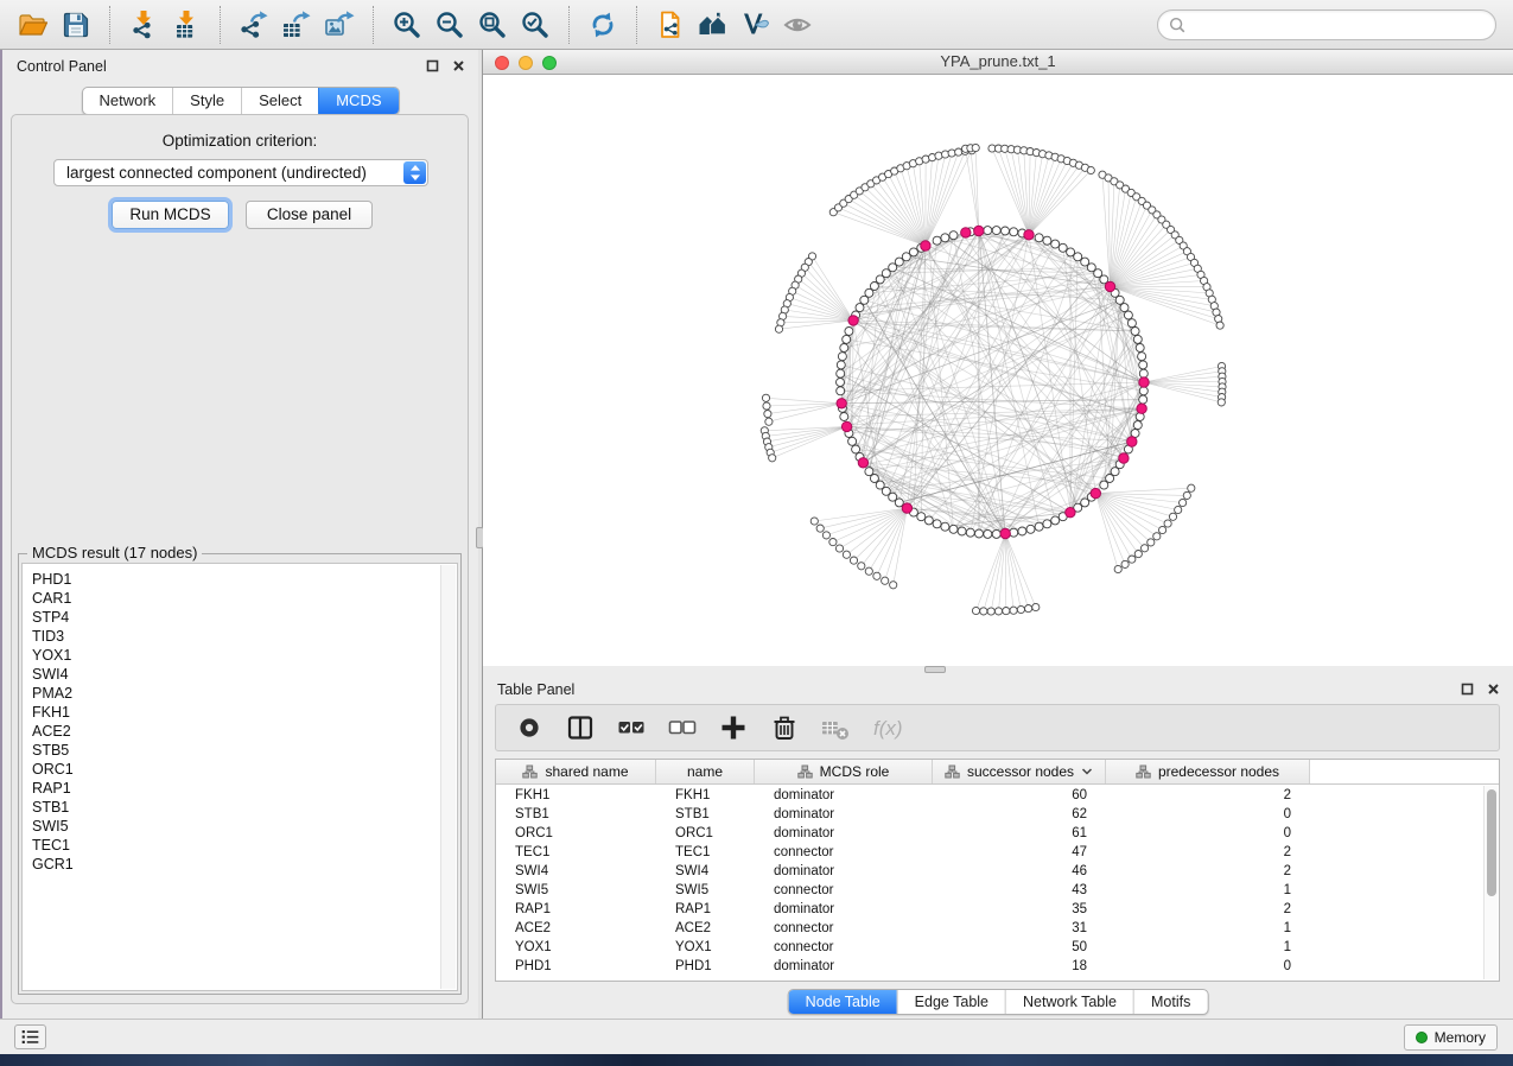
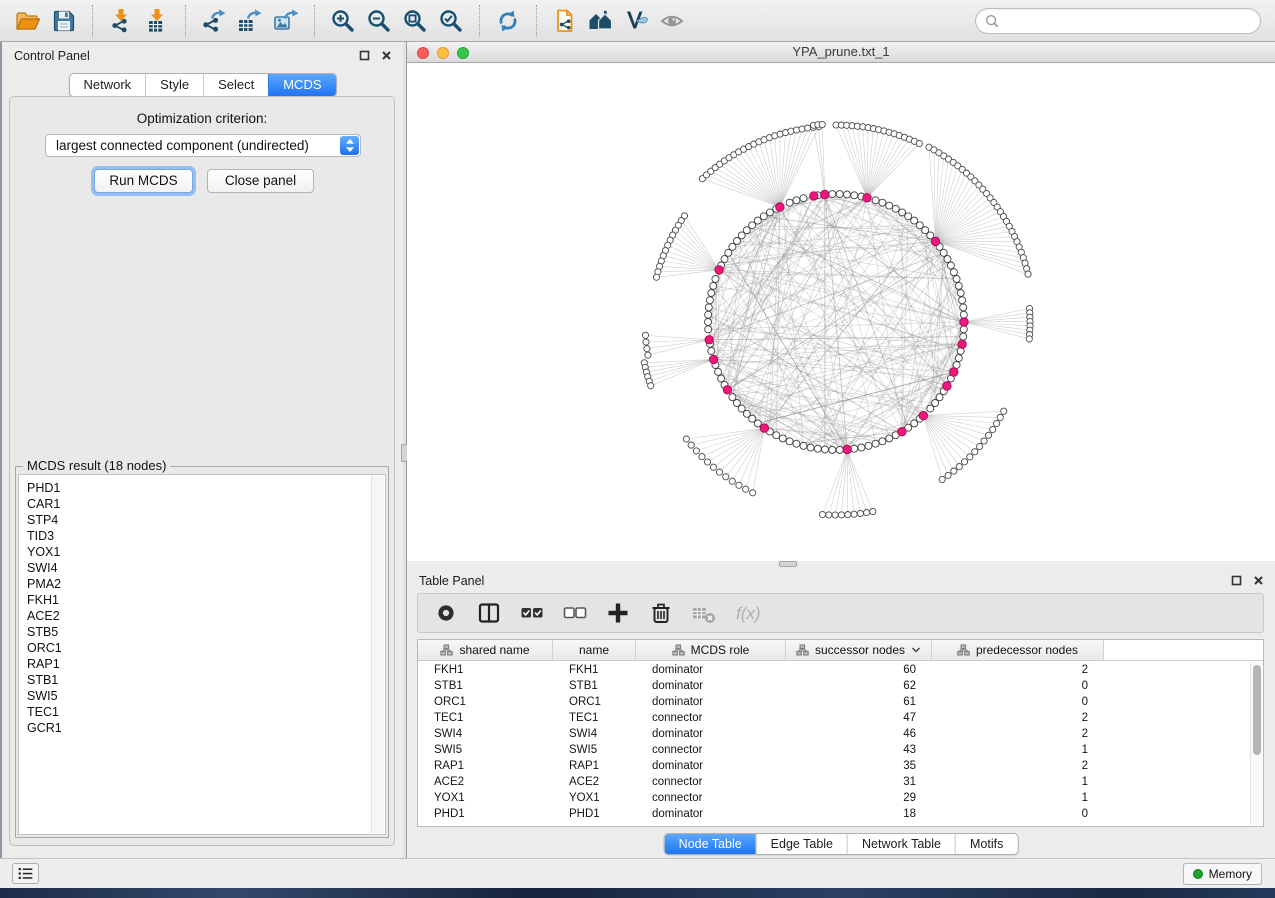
  Control Panel
  Network
  Style
  Select
  MCDS
  Optimization criterion:
  largest connected component (undirected)
  Run MCDS
  Close panel
- MCDS result (17 nodes)
+ MCDS result (18 nodes)
  PHD1
  CAR1
  STP4
  TID3
  YOX1
  SWI4
  PMA2
  FKH1
  ACE2
  STB5
  ORC1
  RAP1
  STB1
  SWI5
  TEC1
  GCR1
  YPA_prune.txt_1
  Table Panel
  f(x)
  shared name
  name
  MCDS role
  successor nodes
  predecessor nodes
  FKH1
  FKH1
  dominator
  60
  2
  STB1
  STB1
  dominator
  62
  0
  ORC1
  ORC1
  dominator
  61
  0
  TEC1
  TEC1
  connector
  47
  2
  SWI4
  SWI4
  dominator
  46
  2
  SWI5
  SWI5
  connector
  43
  1
  RAP1
  RAP1
  dominator
  35
  2
  ACE2
  ACE2
  connector
  31
  1
  YOX1
  YOX1
  connector
- 50
+ 29
  1
  PHD1
  PHD1
  dominator
  18
  0
  Node Table
  Edge Table
  Network Table
  Motifs
  Memory
